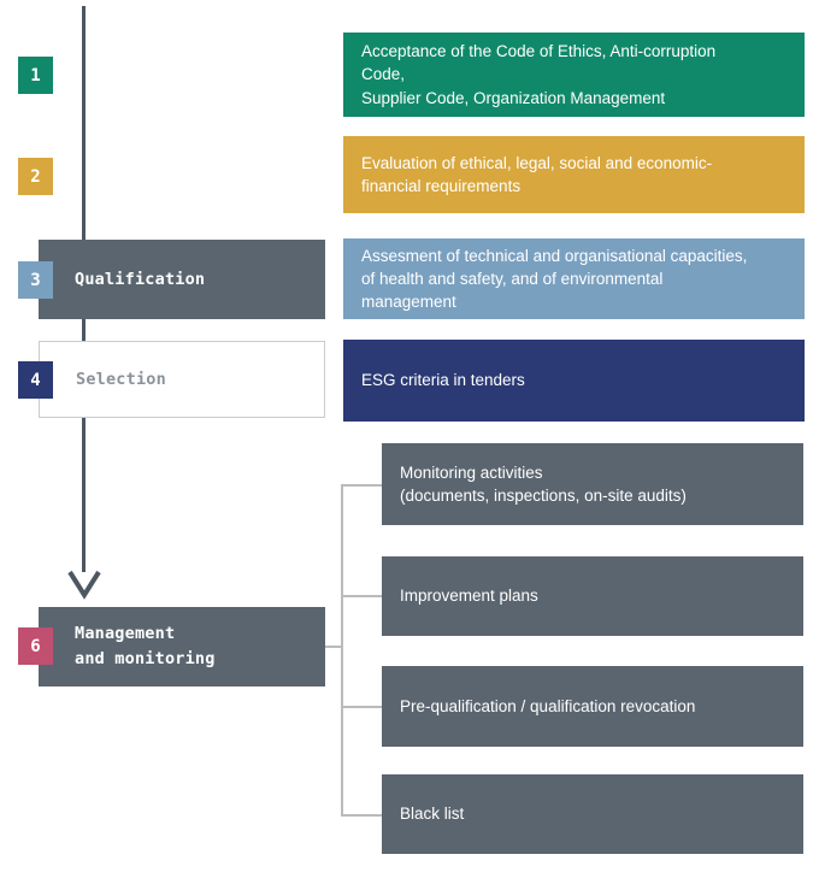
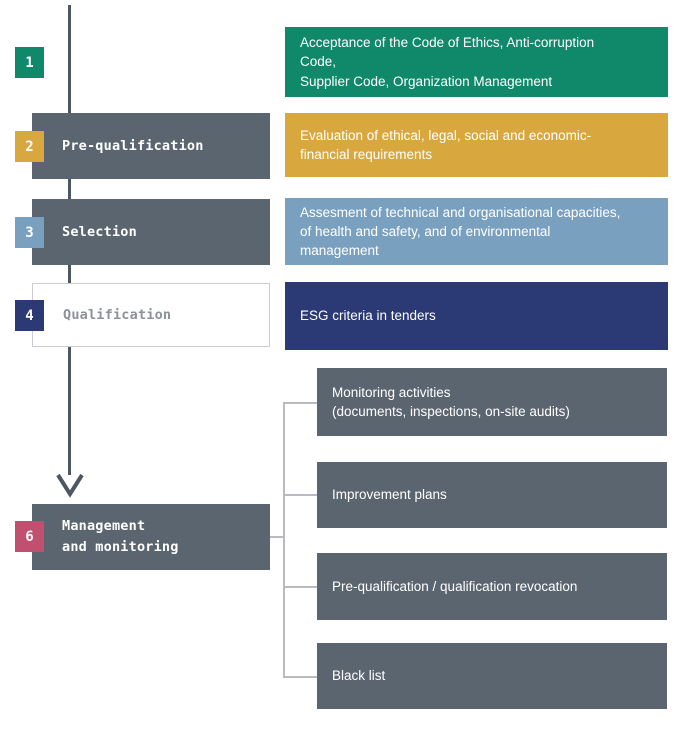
  1
  Acceptance of the Code of Ethics, Anti-corruption
  Code,
  Supplier Code, Organization Management
+ Pre-qualification
  2
  Evaluation of ethical, legal, social and economic-
  financial requirements
- Qualification
+ Selection
  3
  Assesment of technical and organisational capacities,
  of health and safety, and of environmental
  management
- Selection
+ Qualification
  4
  ESG criteria in tenders
  Management
  and monitoring
  6
  Monitoring activities
  (documents, inspections, on-site audits)
  Improvement plans
  Pre-qualification / qualification revocation
  Black list
